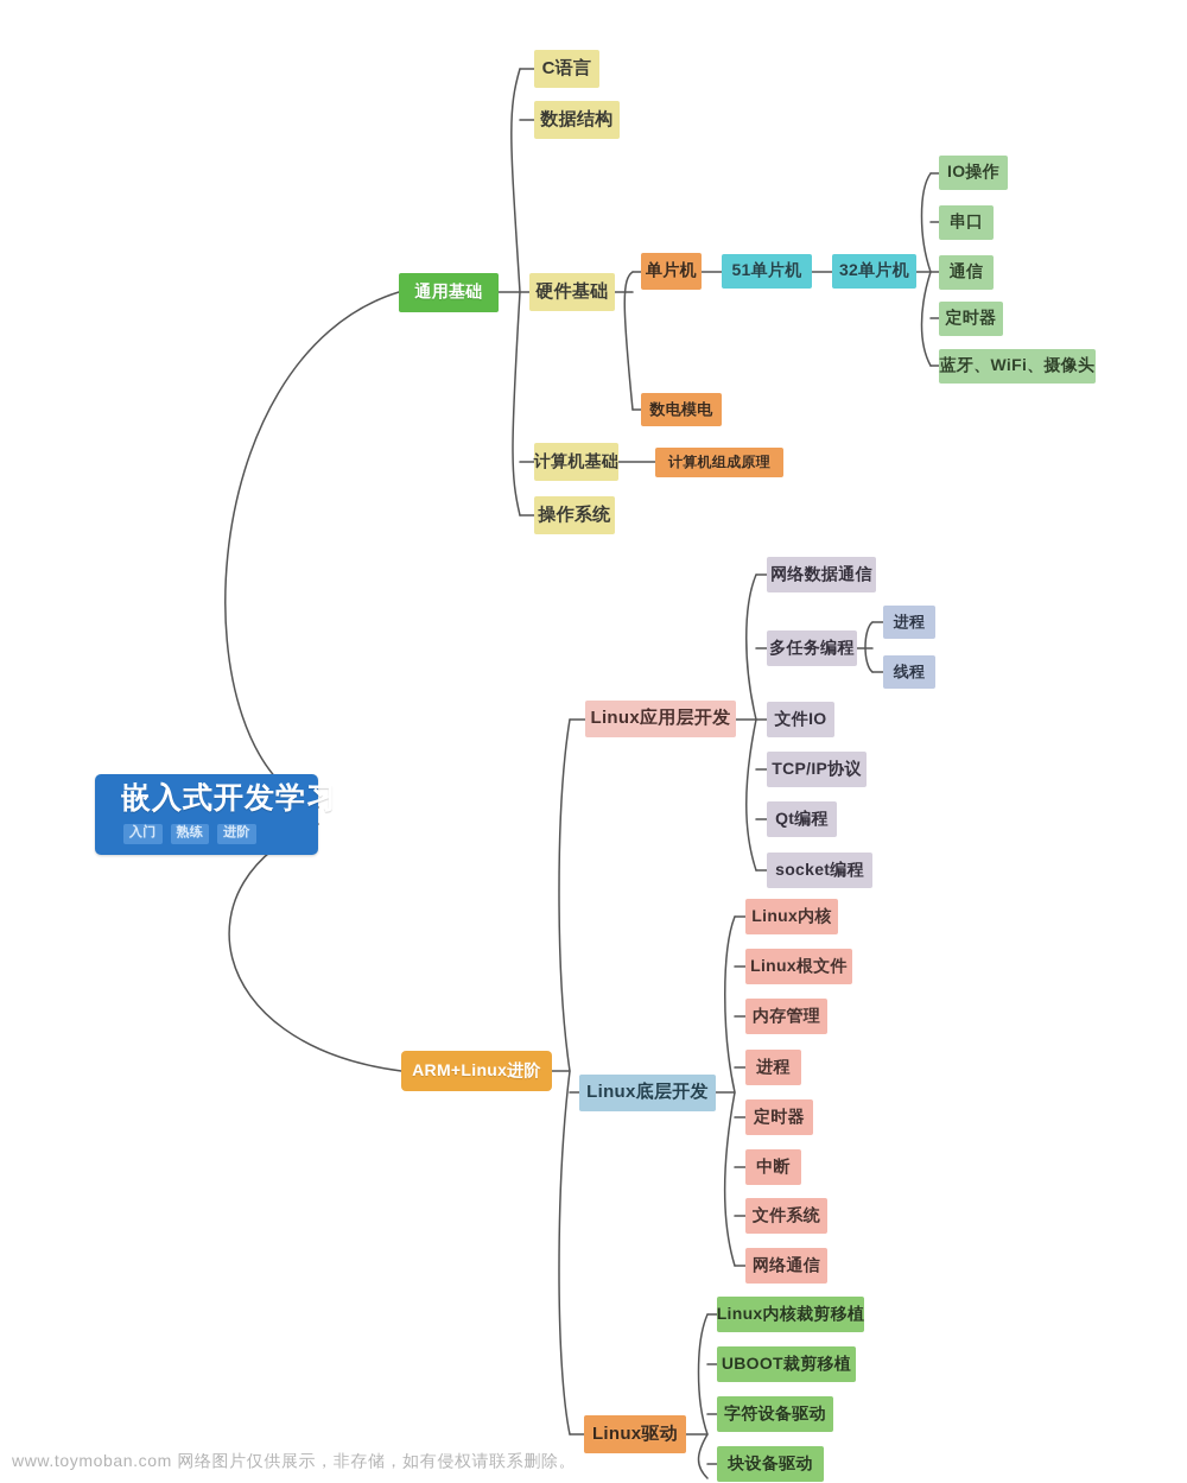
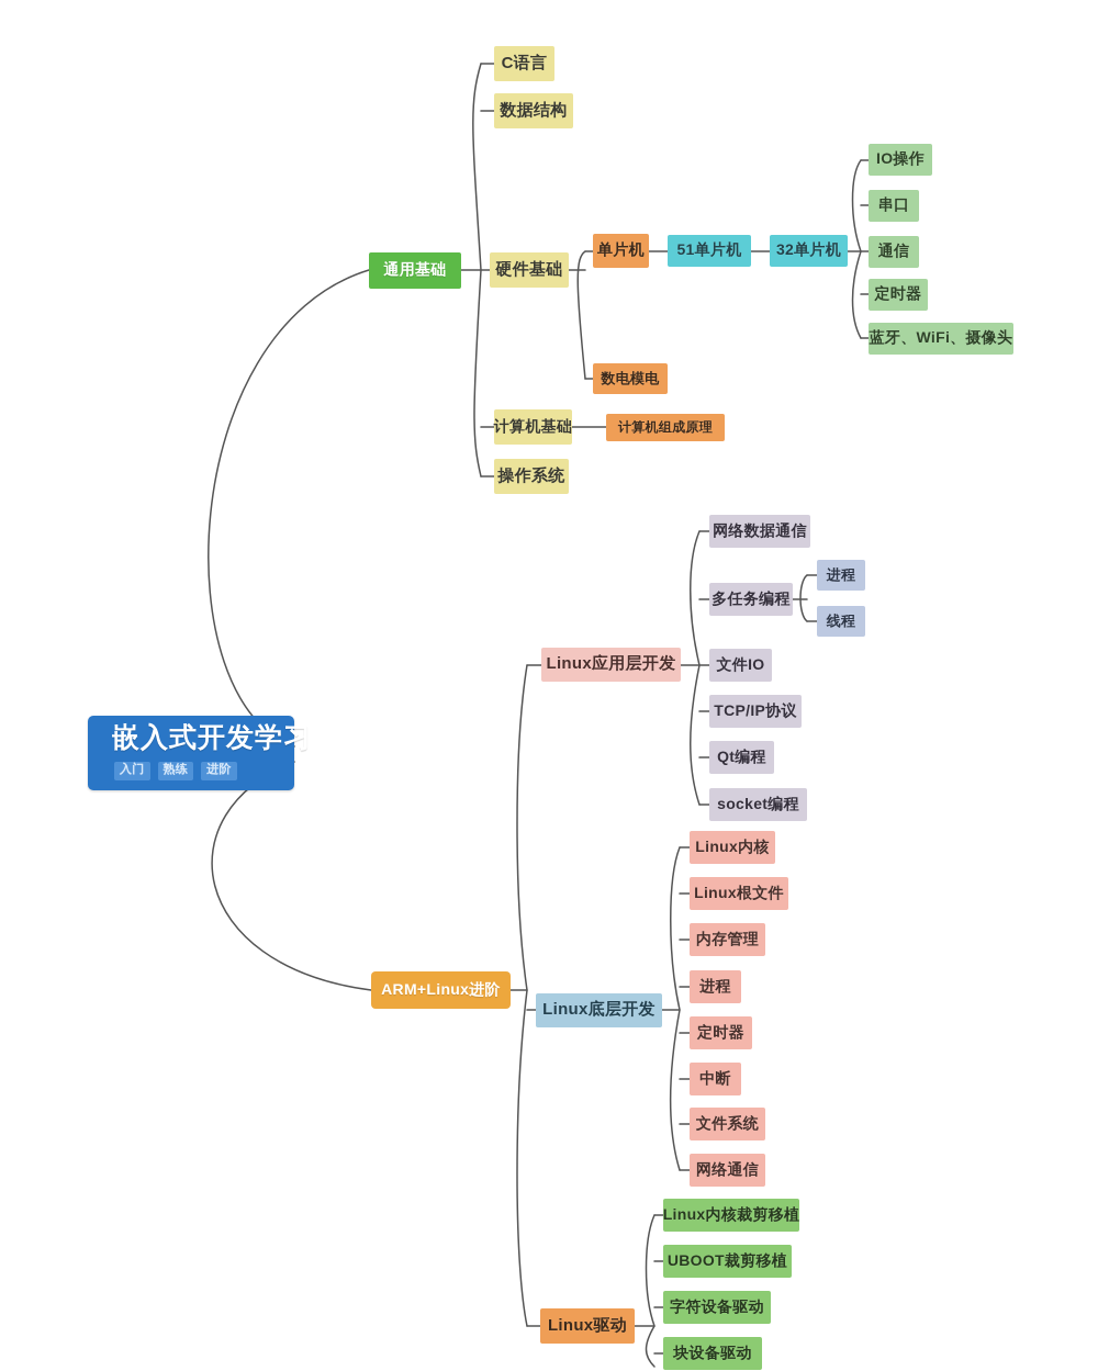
  嵌入式开发学习
  入门
  熟练
  进阶
  通用基础
  C语言
  数据结构
  硬件基础
  单片机
  51单片机
  32单片机
  IO操作
  串口
  通信
  定时器
  蓝牙、WiFi、摄像头
  数电模电
  计算机基础
  计算机组成原理
  操作系统
  ARM+Linux进阶
  Linux应用层开发
  网络数据通信
  多任务编程
  进程
  线程
  文件IO
  TCP/IP协议
  Qt编程
  socket编程
  Linux底层开发
  Linux内核
  Linux根文件
  内存管理
  进程
  定时器
  中断
  文件系统
  网络通信
  Linux驱动
  Linux内核裁剪移植
  UBOOT裁剪移植
  字符设备驱动
  块设备驱动
- www.toymoban.com 网络图片仅供展示，非存储，如有侵权请联系删除。
